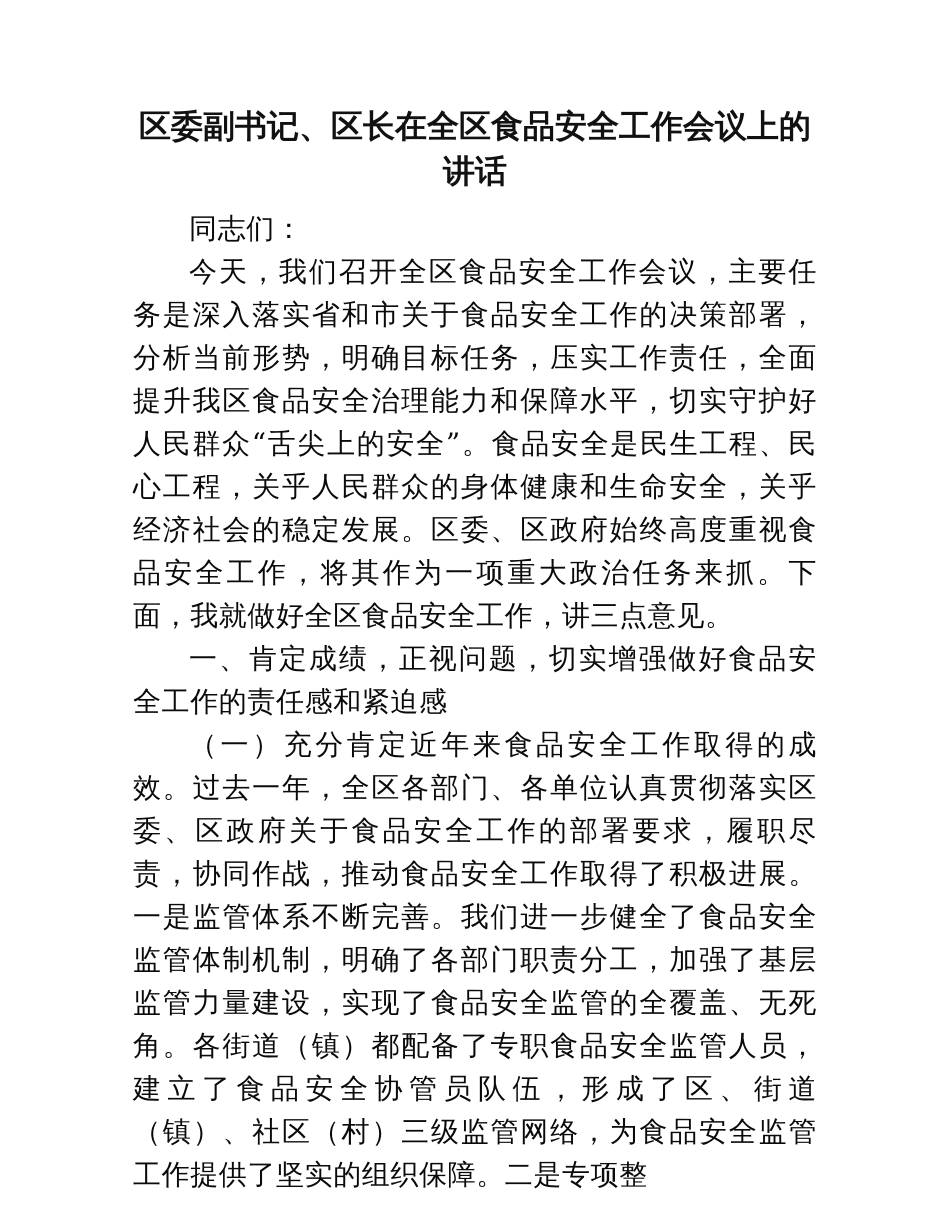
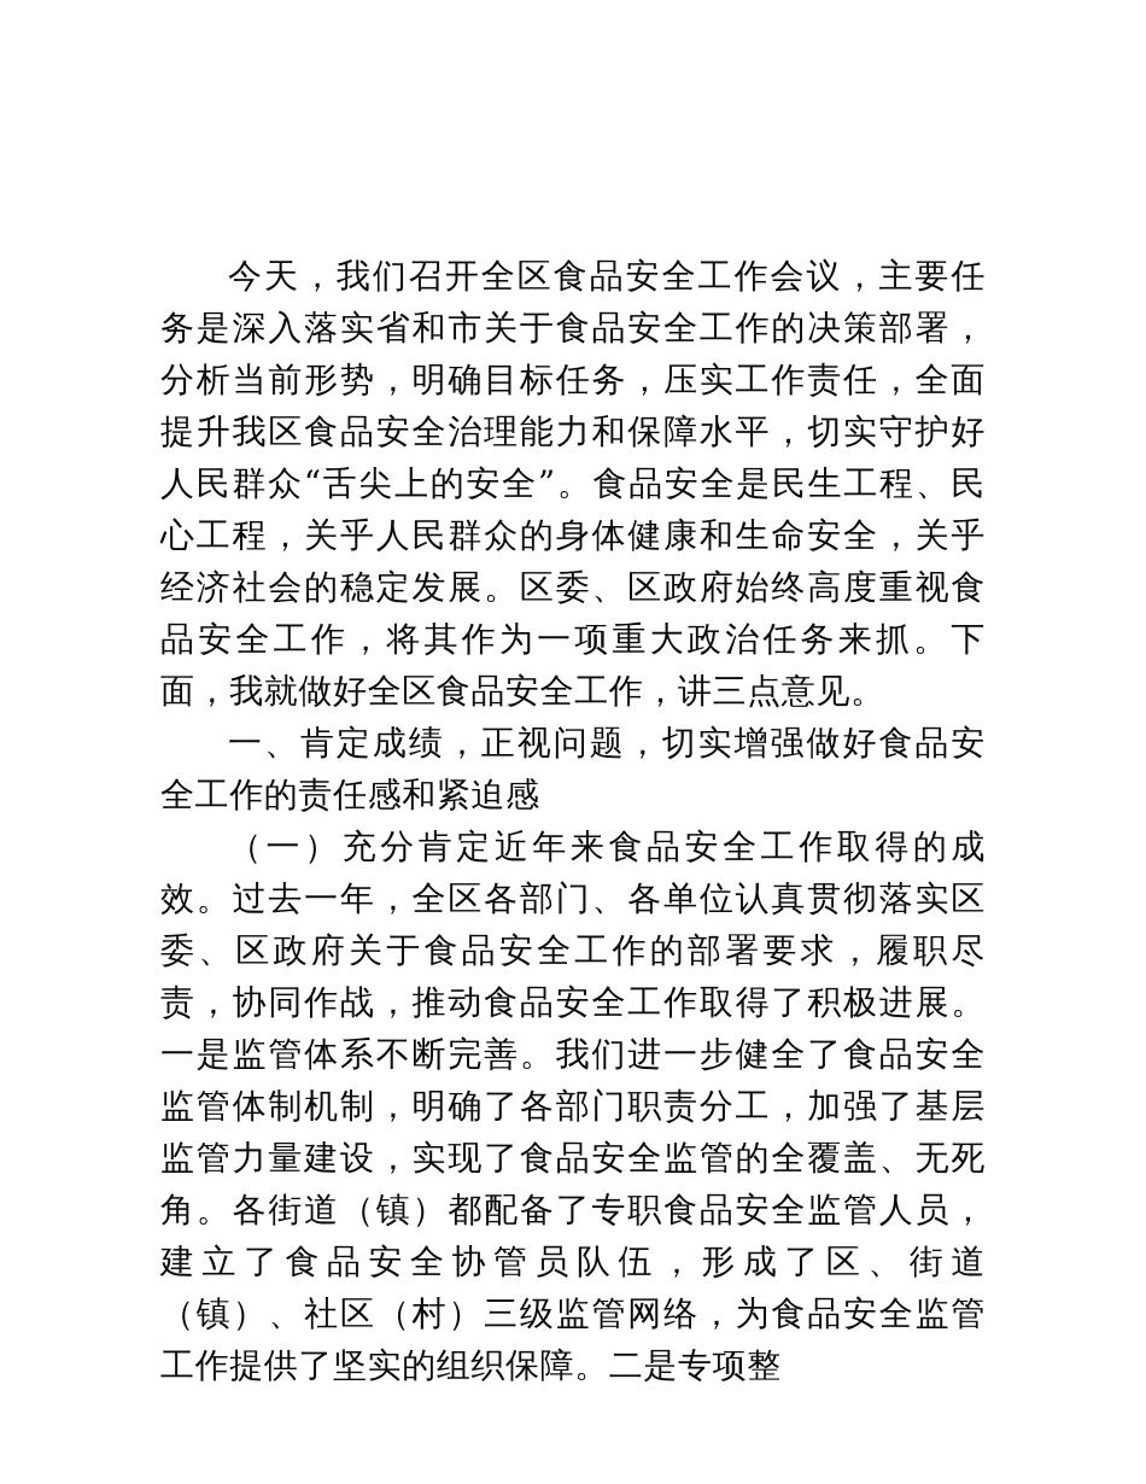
- 区委副书记、区长在全区食品安全工作会议上的讲话
- 同志们：
  今天，我们召开全区食品安全工作会议，主要任务是深入落实省和市关于食品安全工作的决策部署，分析当前形势，明确目标任务，压实工作责任，全面提升我区食品安全治理能力和保障水平，切实守护好人民群众“舌尖上的安全”。食品安全是民生工程、民心工程，关乎人民群众的身体健康和生命安全，关乎经济社会的稳定发展。区委、区政府始终高度重视食品安全工作，将其作为一项重大政治任务来抓。下面，我就做好全区食品安全工作，讲三点意见。
  一、肯定成绩，正视问题，切实增强做好食品安全工作的责任感和紧迫感
  （一）充分肯定近年来食品安全工作取得的成效。过去一年，全区各部门、各单位认真贯彻落实区委、区政府关于食品安全工作的部署要求，履职尽责，协同作战，推动食品安全工作取得了积极进展。一是监管体系不断完善。我们进一步健全了食品安全监管体制机制，明确了各部门职责分工，加强了基层监管力量建设，实现了食品安全监管的全覆盖、无死角。各街道（镇）都配备了专职食品安全监管人员，建立了食品安全协管员队伍，形成了区、街道（镇）、社区（村）三级监管网络，为食品安全监管工作提供了坚实的组织保障。二是专项整
